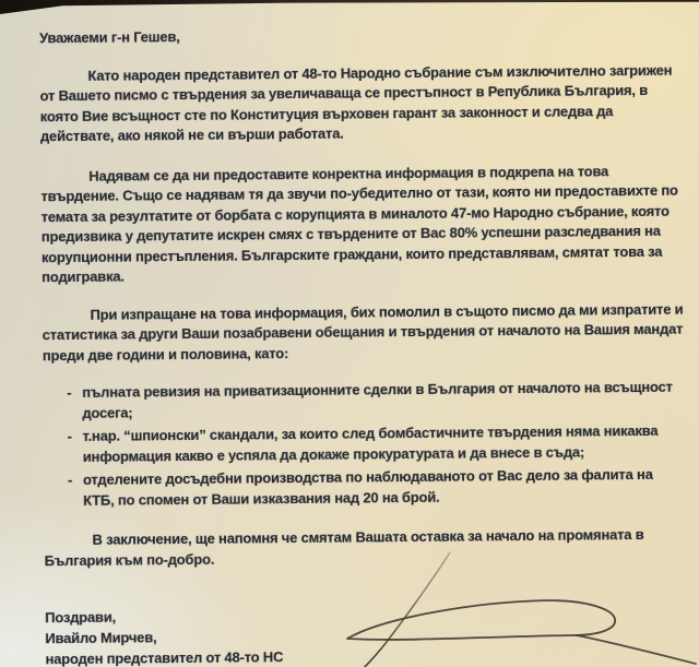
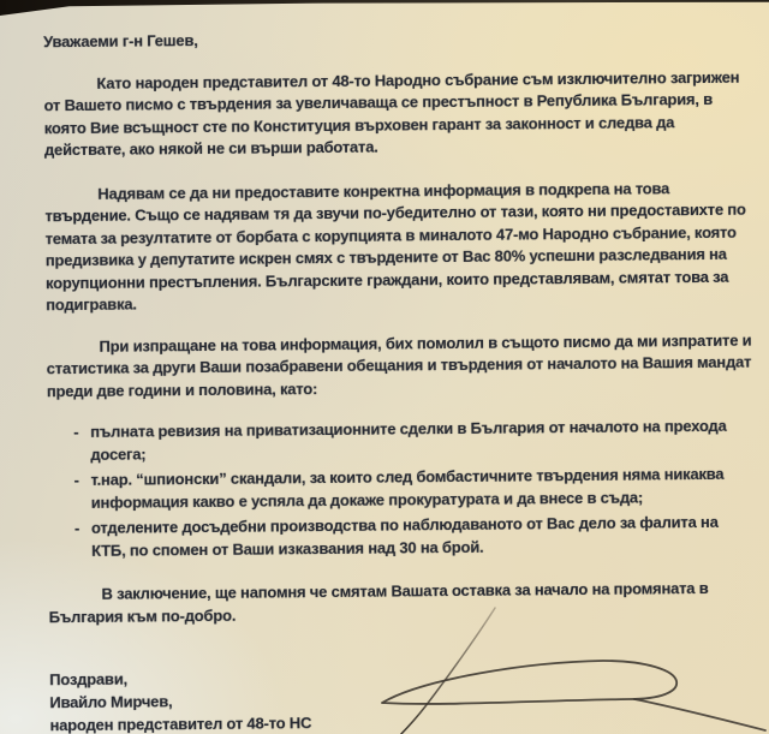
  Уважаеми г-н Гешев,
  Като народен представител от 48-то Народно събрание съм изключително загрижен от Вашето писмо с твърдения за увеличаваща се престъпност в Република България, в която Вие всъщност сте по Конституция върховен гарант за законност и следва да действате, ако някой не си върши работата.
  Надявам се да ни предоставите конректна информация в подкрепа на това твърдение. Също се надявам тя да звучи по-убедително от тази, която ни предоставихте по темата за резултатите от борбата с корупцията в миналото 47-мо Народно събрание, която предизвика у депутатите искрен смях с твърдените от Вас 80% успешни разследвания на корупционни престъпления. Българските граждани, които представлявам, смятат това за подигравка.
  При изпращане на това информация, бих помолил в същото писмо да ми изпратите и статистика за други Ваши позабравени обещания и твърдения от началото на Вашия мандат преди две години и половина, като:
- пълната ревизия на приватизационните сделки в България от началото на всъщност досега;
+ пълната ревизия на приватизационните сделки в България от началото на прехода досега;
  т.нар. “шпионски” скандали, за които след бомбастичните твърдения няма никаква информация какво е успяла да докаже прокуратурата и да внесе в съда;
- отделените досъдебни производства по наблюдаваното от Вас дело за фалита на КТБ, по спомен от Ваши изказвания над 20 на брой.
+ отделените досъдебни производства по наблюдаваното от Вас дело за фалита на КТБ, по спомен от Ваши изказвания над 30 на брой.
  В заключение, ще напомня че смятам Вашата оставка за начало на промяната в България към по-добро.
  Поздрави,
  Ивайло Мирчев,
  народен представител от 48-то НС
